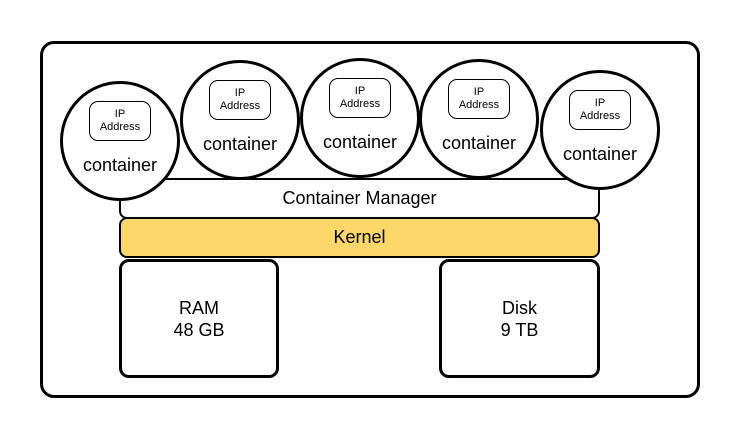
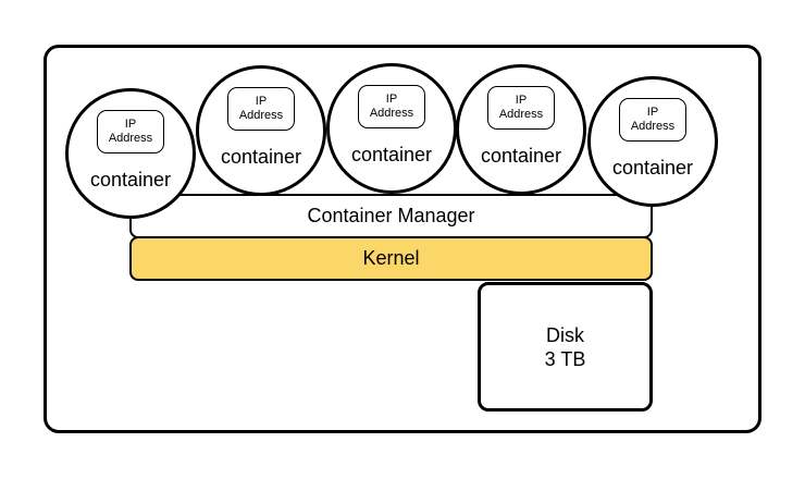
  Container Manager
  Kernel
- RAM
- 48 GB
  Disk
- 9 TB
+ 3 TB
  IP
  Address
  container
  IP
  Address
  container
  IP
  Address
  container
  IP
  Address
  container
  IP
  Address
  container
